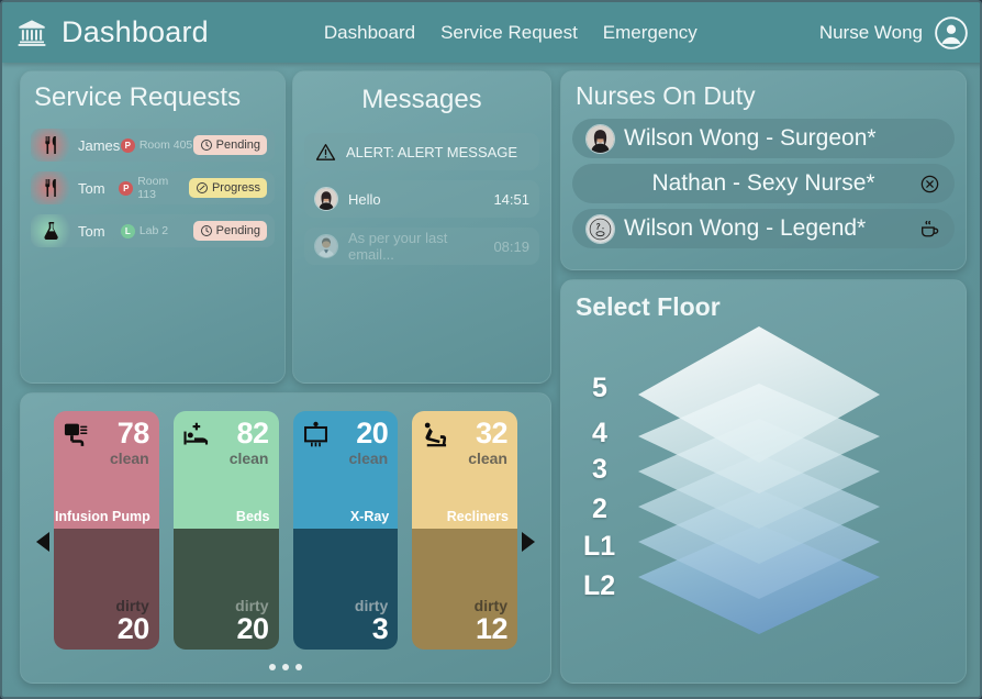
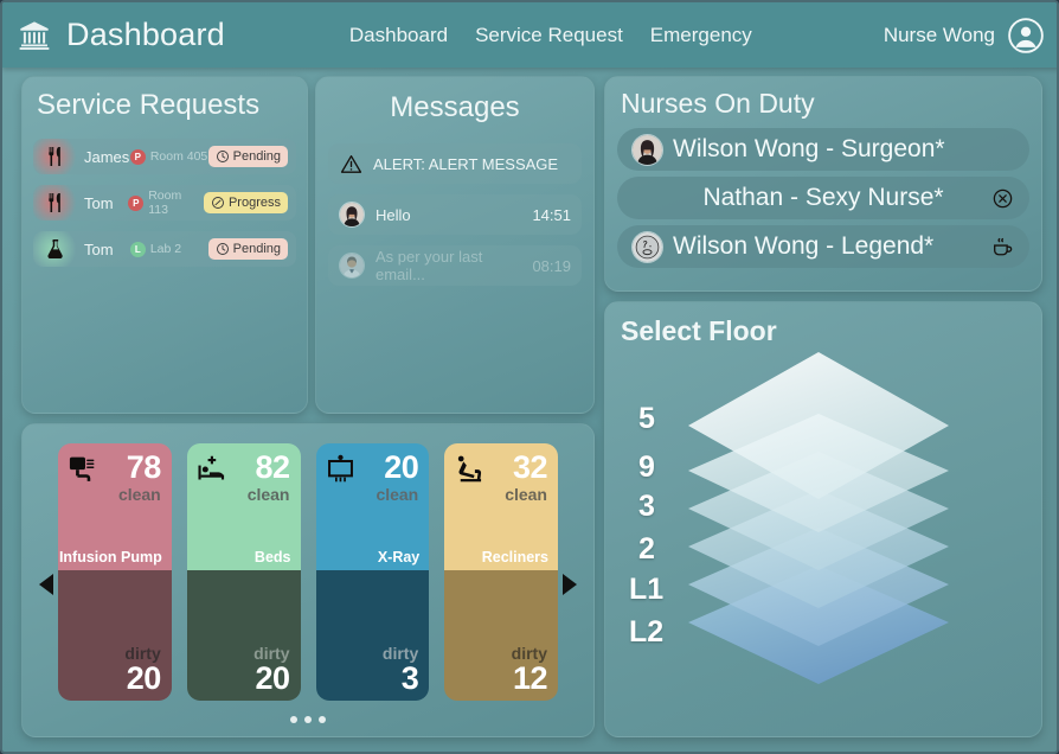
  Dashboard
  Dashboard
  Service Request
  Emergency
  Nurse Wong
  Service Requests
  James
  P
  Room 405
  Pending
  Tom
  P
  Room 113
  Progress
  Tom
  L
  Lab 2
  Pending
  Messages
  ALERT: ALERT MESSAGE
  Hello
  14:51
  As per your last email...
  08:19
  78
  clean
  Infusion Pump
  dirty
  20
  82
  clean
  Beds
  dirty
  20
  20
  clean
  X-Ray
  dirty
  3
  32
  clean
  Recliners
  dirty
  12
  Nurses On Duty
  Wilson Wong - Surgeon*
  Nathan - Sexy Nurse*
  Wilson Wong - Legend*
  Select Floor
  5
- 4
+ 9
  3
  2
  L1
  L2
